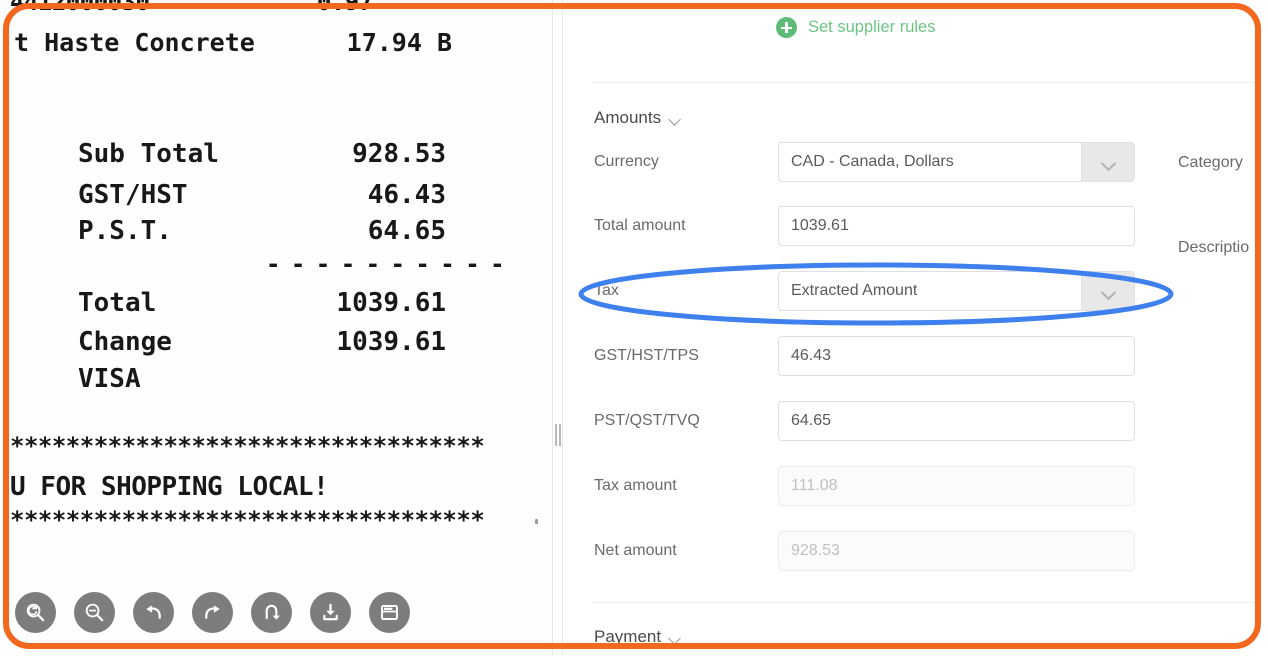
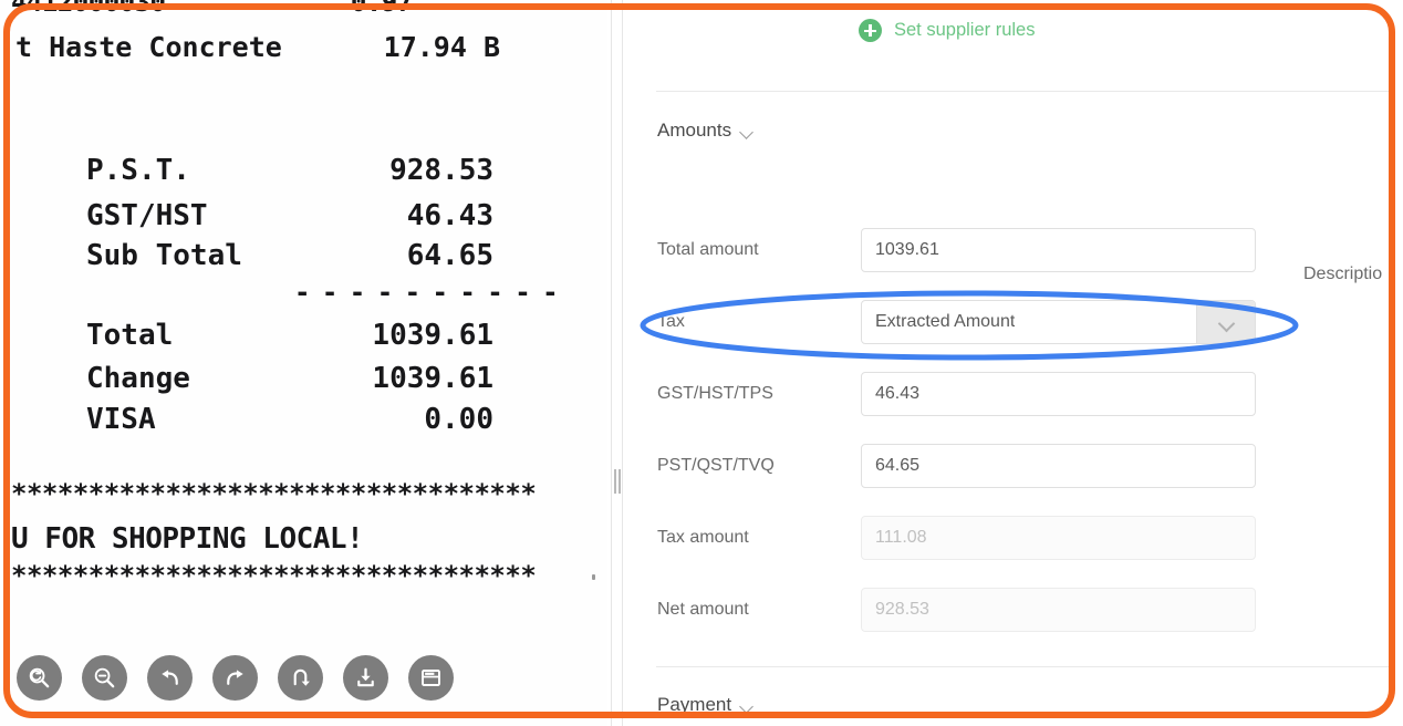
  4412000030 0.97
  t Haste Concrete
  17.94 B
- Sub Total
+ P.S.T.
  928.53
  GST/HST
  46.43
- P.S.T.
+ Sub Total
  64.65
  - - - - - - - - - -
  Total
  1039.61
  Change
  1039.61
  VISA
+ 0.00
  **********************************
  U FOR SHOPPING LOCAL!
  **********************************
  Set supplier rules
  Amounts
- Currency
- CAD - Canada, Dollars
- Category
  Total amount
  1039.61
  Descriptio
  Tax
  Extracted Amount
  GST/HST/TPS
  46.43
  PST/QST/TVQ
  64.65
  Tax amount
  111.08
  Net amount
  928.53
  Payment
